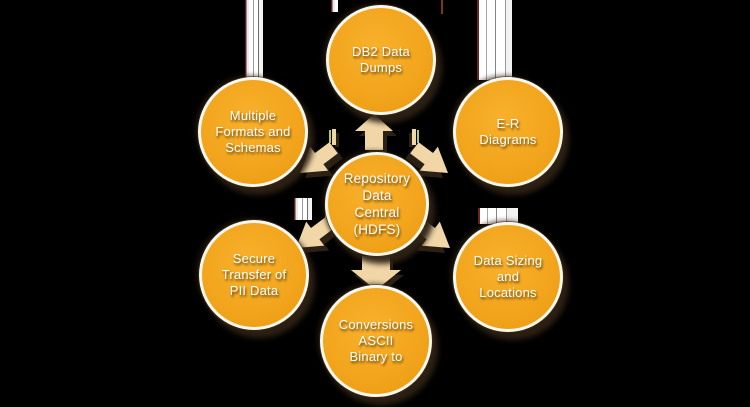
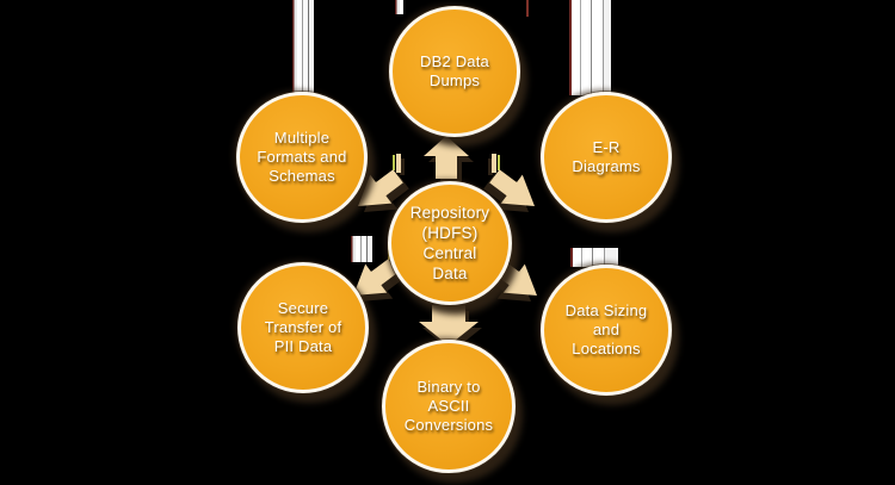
  Repository
- Data
+ (HDFS)
  Central
- (HDFS)
+ Data
  DB2 Data
  Dumps
  Multiple
  Formats and
  Schemas
  E-R
  Diagrams
  Secure
  Transfer of
  PII Data
  Data Sizing
  and
  Locations
- Conversions
+ Binary to
  ASCII
- Binary to
+ Conversions
